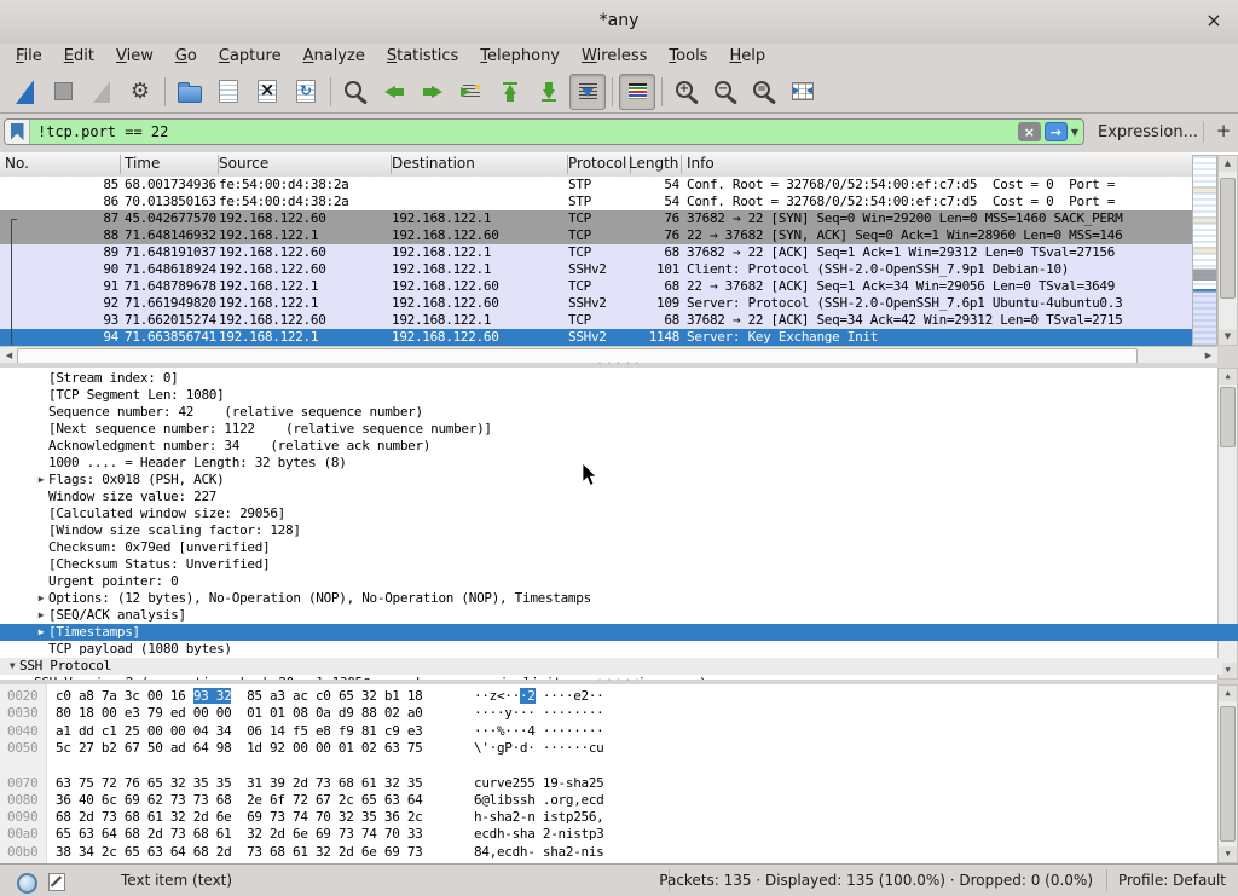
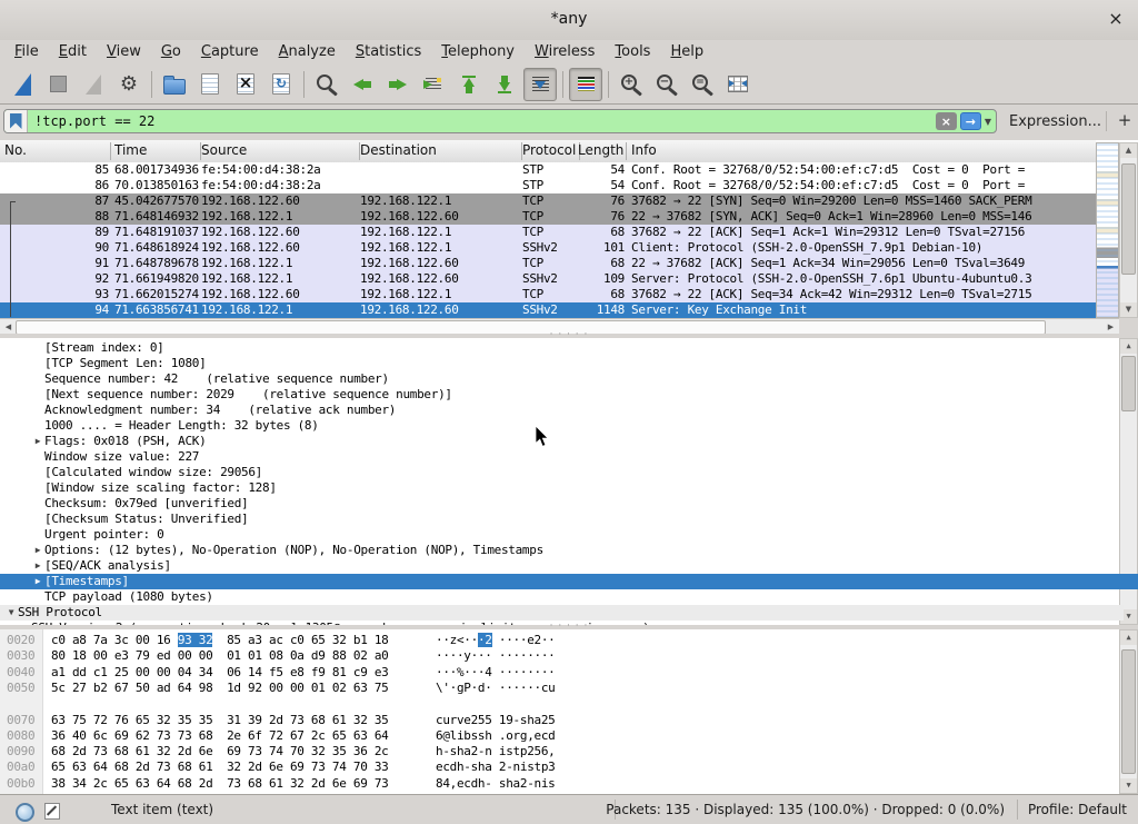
  *any
  ×
  File
  Edit
  View
  Go
  Capture
  Analyze
  Statistics
  Telephony
  Wireless
  Tools
  Help
  !tcp.port == 22
  ×
  →
  ▼
  Expression...
  +
  No.
  Time
  Source
  Destination
  Protocol
  Length
  Info
  85
  68.001734936
  fe:54:00:d4:38:2a
  STP
  54
  Conf. Root = 32768/0/52:54:00:ef:c7:d5 Cost = 0 Port =
  86
  70.013850163
  fe:54:00:d4:38:2a
  STP
  54
  Conf. Root = 32768/0/52:54:00:ef:c7:d5 Cost = 0 Port =
  87
  45.042677570
  192.168.122.60
  192.168.122.1
  TCP
  76
  37682 → 22 [SYN] Seq=0 Win=29200 Len=0 MSS=1460 SACK_PERM
  88
  71.648146932
  192.168.122.1
  192.168.122.60
  TCP
  76
  22 → 37682 [SYN, ACK] Seq=0 Ack=1 Win=28960 Len=0 MSS=146
  89
  71.648191037
  192.168.122.60
  192.168.122.1
  TCP
  68
  37682 → 22 [ACK] Seq=1 Ack=1 Win=29312 Len=0 TSval=27156
  90
  71.648618924
  192.168.122.60
  192.168.122.1
  SSHv2
  101
  Client: Protocol (SSH-2.0-OpenSSH_7.9p1 Debian-10)
  91
  71.648789678
  192.168.122.1
  192.168.122.60
  TCP
  68
  22 → 37682 [ACK] Seq=1 Ack=34 Win=29056 Len=0 TSval=3649
  92
  71.661949820
  192.168.122.1
  192.168.122.60
  SSHv2
  109
  Server: Protocol (SSH-2.0-OpenSSH_7.6p1 Ubuntu-4ubuntu0.3
  93
  71.662015274
  192.168.122.60
  192.168.122.1
  TCP
  68
  37682 → 22 [ACK] Seq=34 Ack=42 Win=29312 Len=0 TSval=2715
  94
  71.663856741
  192.168.122.1
  192.168.122.60
  SSHv2
  1148
  Server: Key Exchange Init
  ▲
  ▼
  ◀
  ▶
  ▲
  ▼
  [Stream index: 0]
  [TCP Segment Len: 1080]
  Sequence number: 42 (relative sequence number)
- [Next sequence number: 1122 (relative sequence number)]
+ [Next sequence number: 2029 (relative sequence number)]
  Acknowledgment number: 34 (relative ack number)
  1000 .... = Header Length: 32 bytes (8)
  ▶
  Flags: 0x018 (PSH, ACK)
  Window size value: 227
  [Calculated window size: 29056]
  [Window size scaling factor: 128]
  Checksum: 0x79ed [unverified]
  [Checksum Status: Unverified]
  Urgent pointer: 0
  ▶
  Options: (12 bytes), No-Operation (NOP), No-Operation (NOP), Timestamps
  ▶
  [SEQ/ACK analysis]
  ▶
  [Timestamps]
  TCP payload (1080 bytes)
  ▼
  SSH Protocol
  ▲
  ▼
  0020
  c0 a8 7a 3c 00 16 93 32 85 a3 ac c0 65 32 b1 18
  ··z<···2 ····e2··
  0030
  80 18 00 e3 79 ed 00 00 01 01 08 0a d9 88 02 a0
  ····y··· ········
  0040
  a1 dd c1 25 00 00 04 34 06 14 f5 e8 f9 81 c9 e3
  ···%···4 ········
  0050
  5c 27 b2 67 50 ad 64 98 1d 92 00 00 01 02 63 75
  \'·gP·d· ······cu
  0070
  63 75 72 76 65 32 35 35 31 39 2d 73 68 61 32 35
  curve255 19-sha25
  0080
  36 40 6c 69 62 73 73 68 2e 6f 72 67 2c 65 63 64
  6@libssh .org,ecd
  0090
  68 2d 73 68 61 32 2d 6e 69 73 74 70 32 35 36 2c
  h-sha2-n istp256,
  00a0
  65 63 64 68 2d 73 68 61 32 2d 6e 69 73 74 70 33
  ecdh-sha 2-nistp3
  00b0
  38 34 2c 65 63 64 68 2d 73 68 61 32 2d 6e 69 73
  84,ecdh- sha2-nis
  Text item (text)
  Packets: 135 · Displayed: 135 (100.0%) · Dropped: 0 (0.0%)
  Profile: Default
